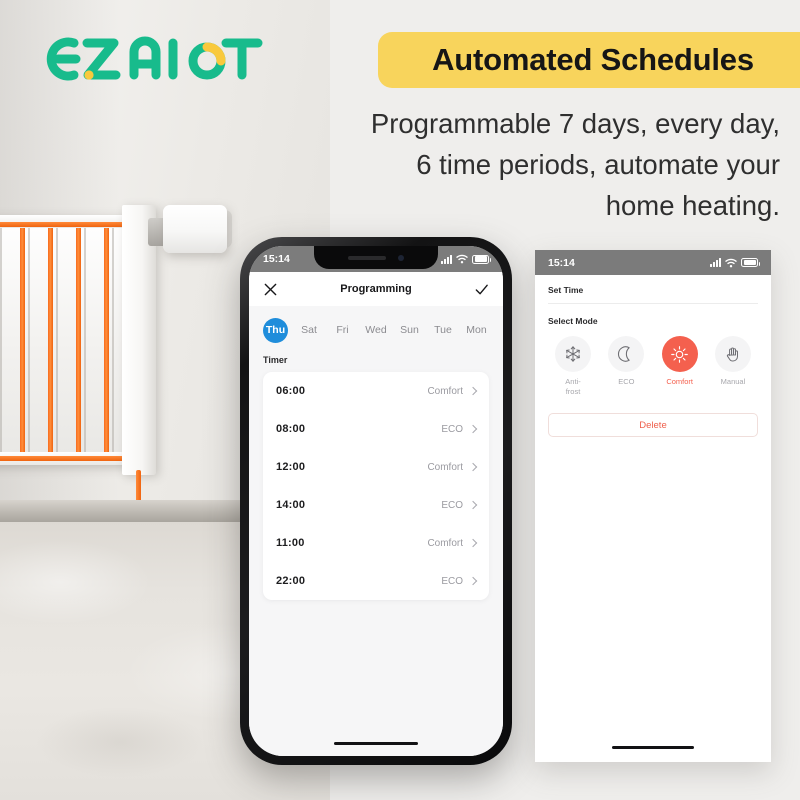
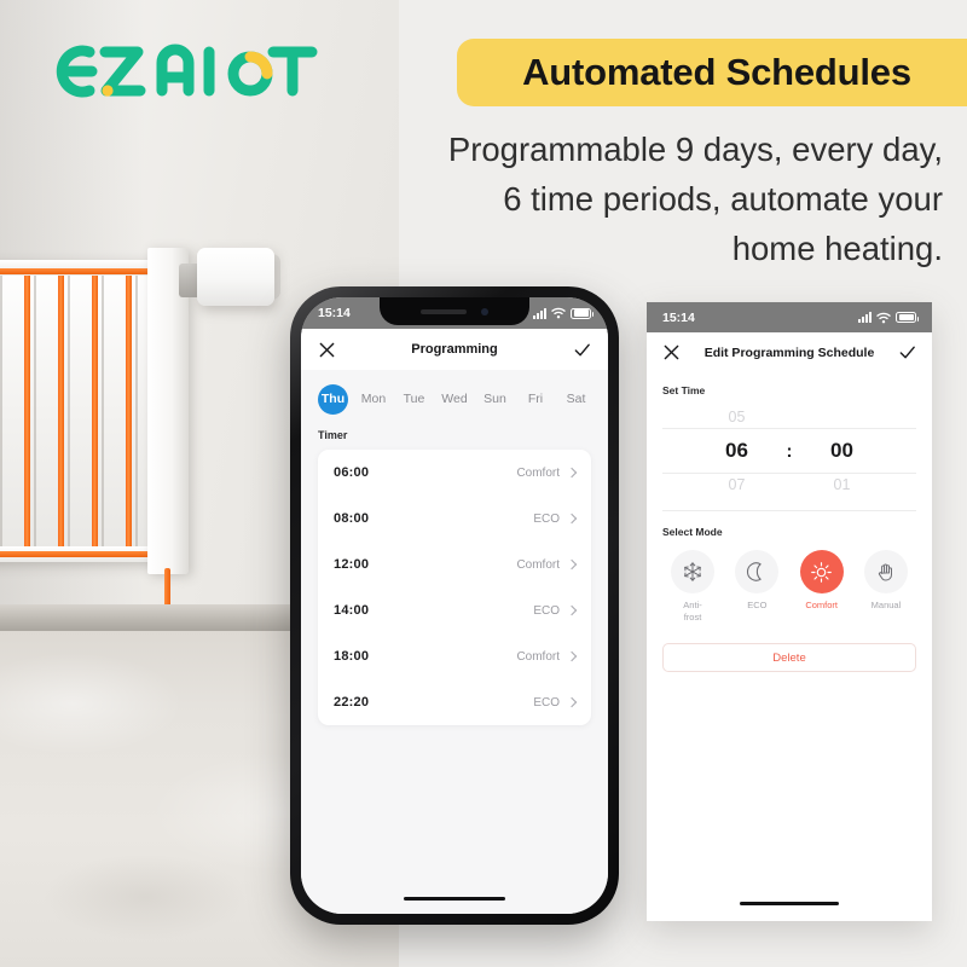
  Automated Schedules
- Programmable 7 days, every day,
+ Programmable 9 days, every day,
  6 time periods, automate your
  home heating.
  15:14
  Programming
  Thu
- Sat
+ Mon
- Fri
+ Tue
  Wed
  Sun
- Tue
+ Fri
- Mon
+ Sat
  Timer
  06:00
  Comfort
  08:00
  ECO
  12:00
  Comfort
  14:00
  ECO
- 11:00
+ 18:00
  Comfort
- 22:00
+ 22:20
  ECO
  15:14
+ Edit Programming Schedule
  Set Time
+ 05
+ 06
+ 07
+ :
+ 00
+ 01
  Select Mode
  Anti-
  frost
  ECO
  Comfort
  Manual
  Delete
